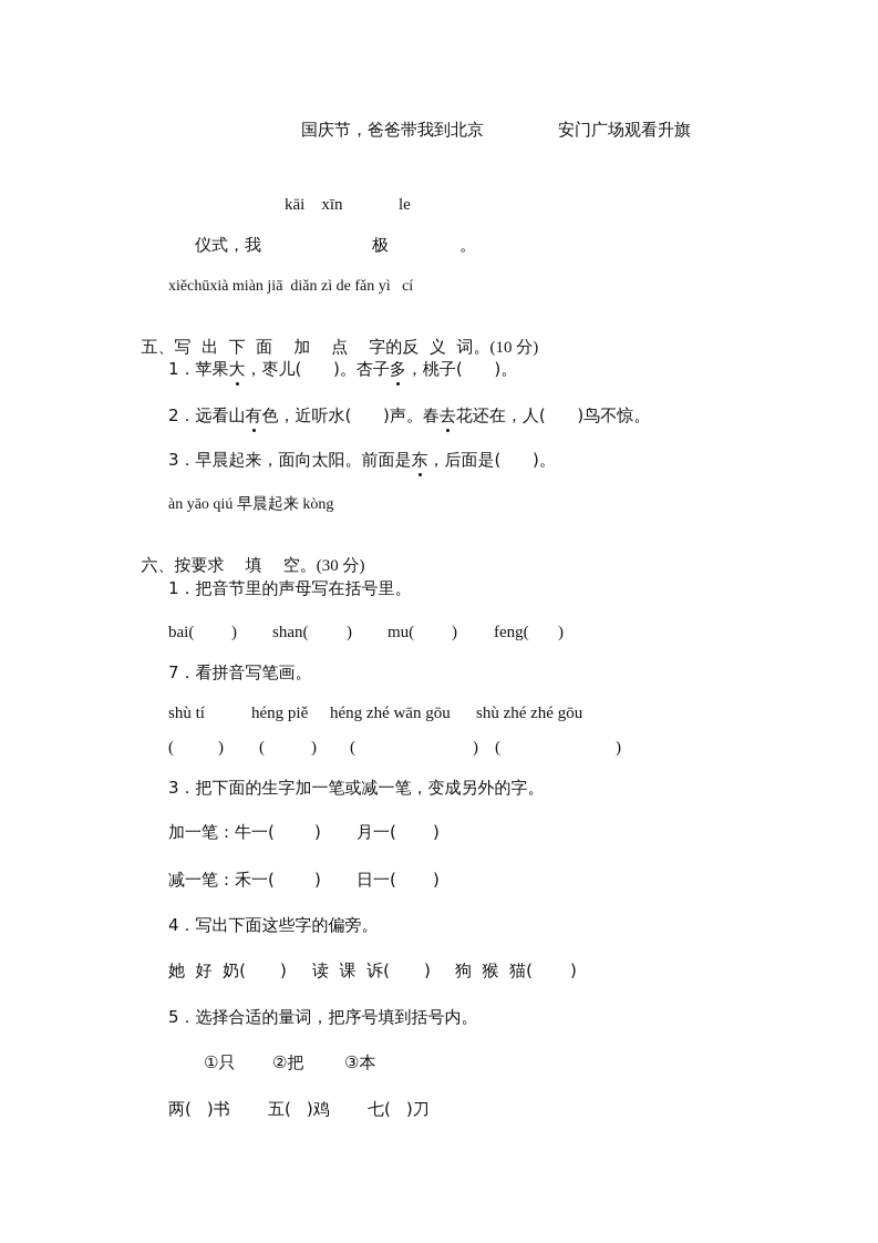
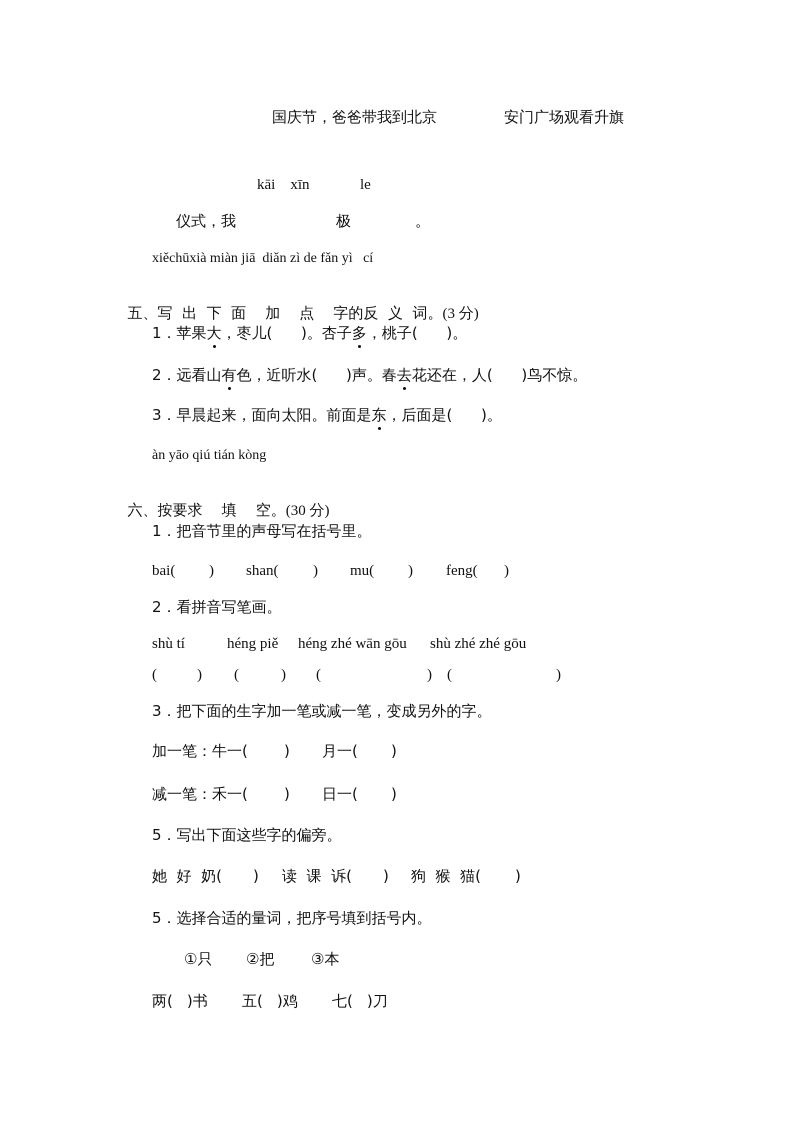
  国庆节，爸爸带我到北京
  安门广场观看升旗
  kāi xīn
  le
  仪式，我
  极
  。
  xiěchūxià miàn jiā diǎn zì de fǎn yì cí
- 五、写 出 下 面 加 点 字的反 义 词。(10 分)
+ 五、写 出 下 面 加 点 字的反 义 词。(3 分)
  1．苹果大，枣儿( )。杏子多，桃子( )。
  2．远看山有色，近听水( )声。春去花还在，人( )鸟不惊。
  3．早晨起来，面向太阳。前面是东，后面是( )。
- àn yāo qiú 早晨起来 kòng
+ àn yāo qiú tián kòng
  六、按要求 填 空。(30 分)
  1．把音节里的声母写在括号里。
  bai(
  )
  shan(
  )
  mu(
  )
  feng(
  )
- 7．看拼音写笔画。
+ 2．看拼音写笔画。
  shù tí
  héng piě
  héng zhé wān gōu
  shù zhé zhé gōu
  (
  )
  (
  )
  (
  )
  (
  )
  3．把下面的生字加一笔或减一笔，变成另外的字。
  加一笔：牛一(
  )
  月一(
  )
  减一笔：禾一(
  )
  日一(
  )
- 4．写出下面这些字的偏旁。
+ 5．写出下面这些字的偏旁。
  她 好 奶(
  )
  读 课 诉(
  )
  狗 猴 猫(
  )
  5．选择合适的量词，把序号填到括号内。
  ①只
  ②把
  ③本
  两( )书
  五( )鸡
  七( )刀
